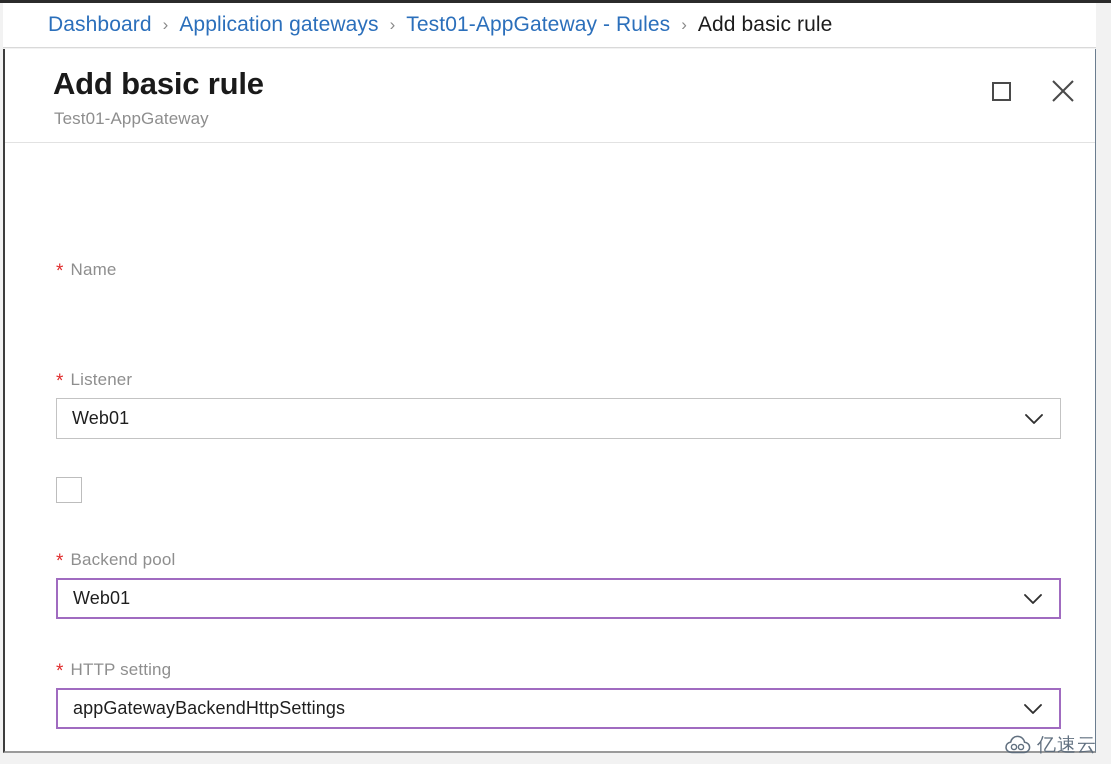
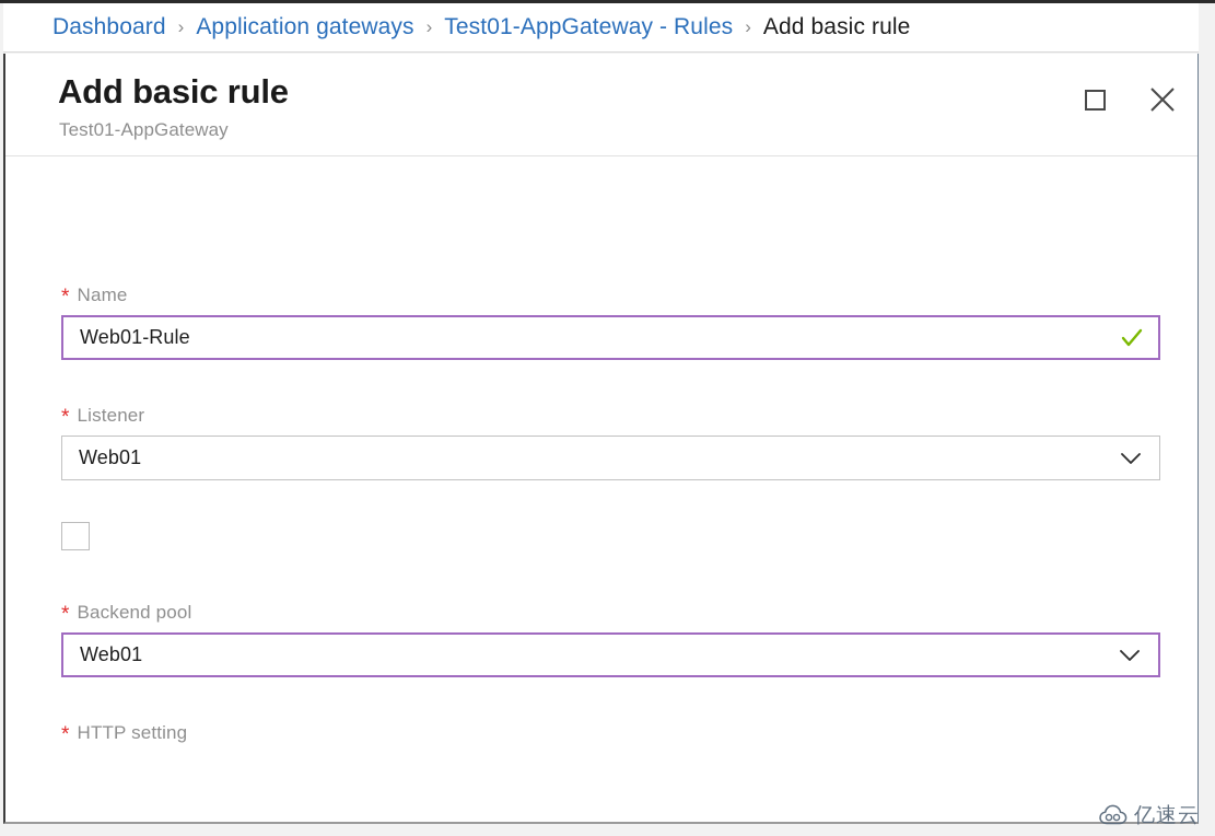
  Dashboard
  ›
  Application gateways
  ›
  Test01-AppGateway - Rules
  ›
  Add basic rule
  Add basic rule
  Test01-AppGateway
  *
  Name
+ Web01-Rule
  *
  Listener
  Web01
  *
  Backend pool
  Web01
  *
  HTTP setting
- appGatewayBackendHttpSettings
  亿速云
